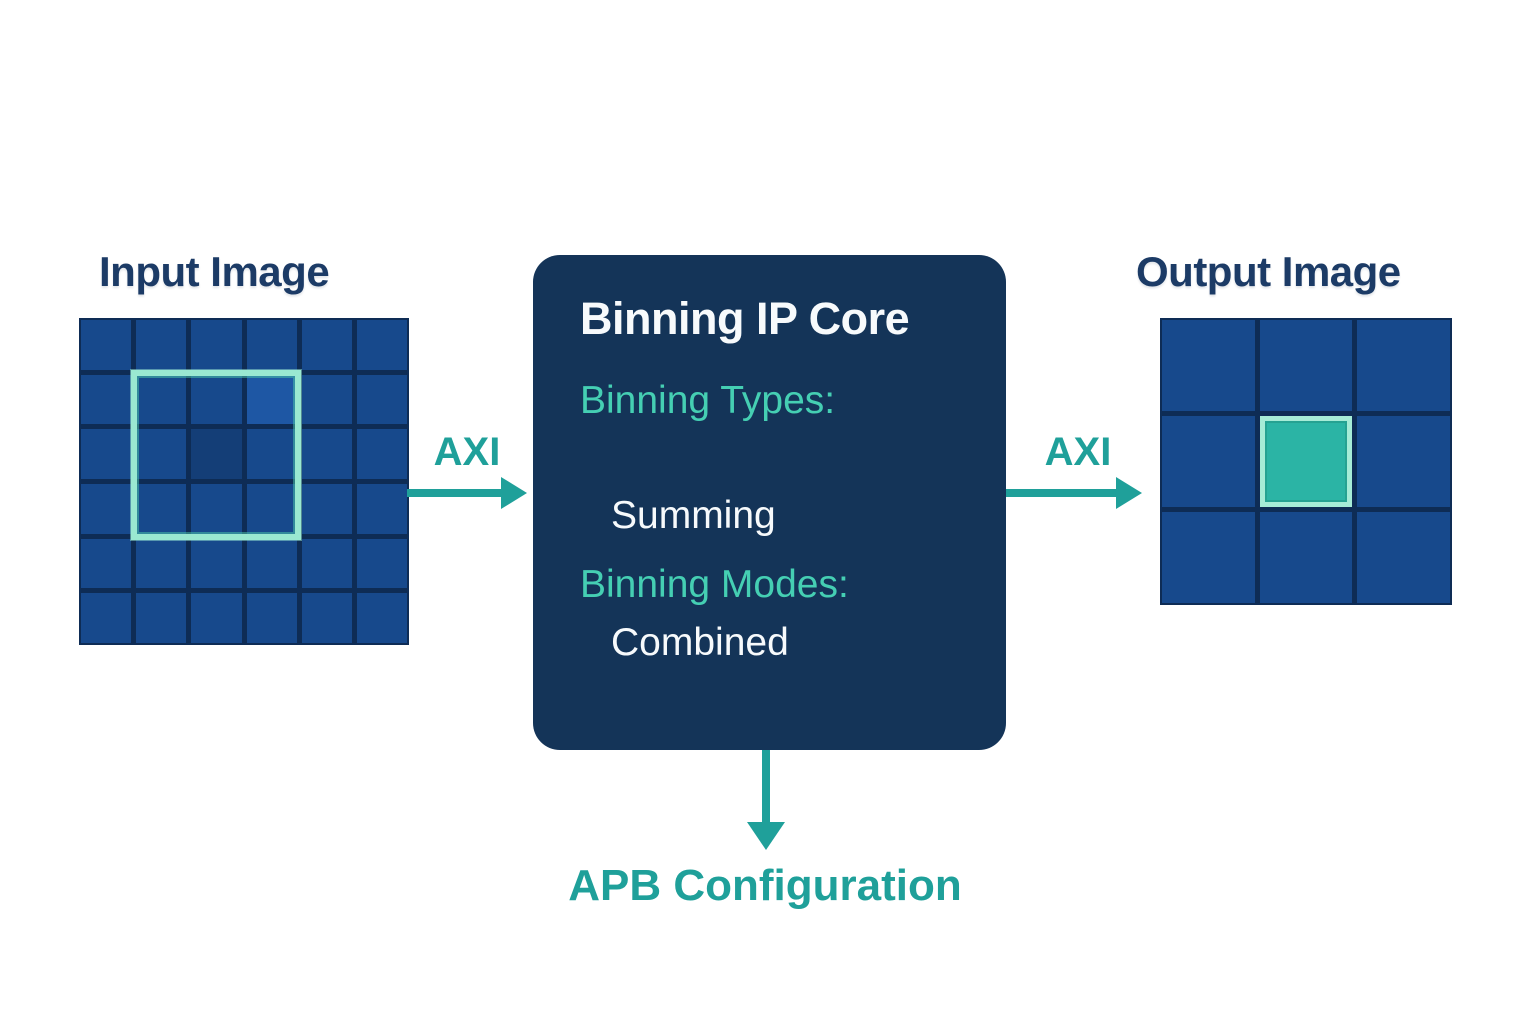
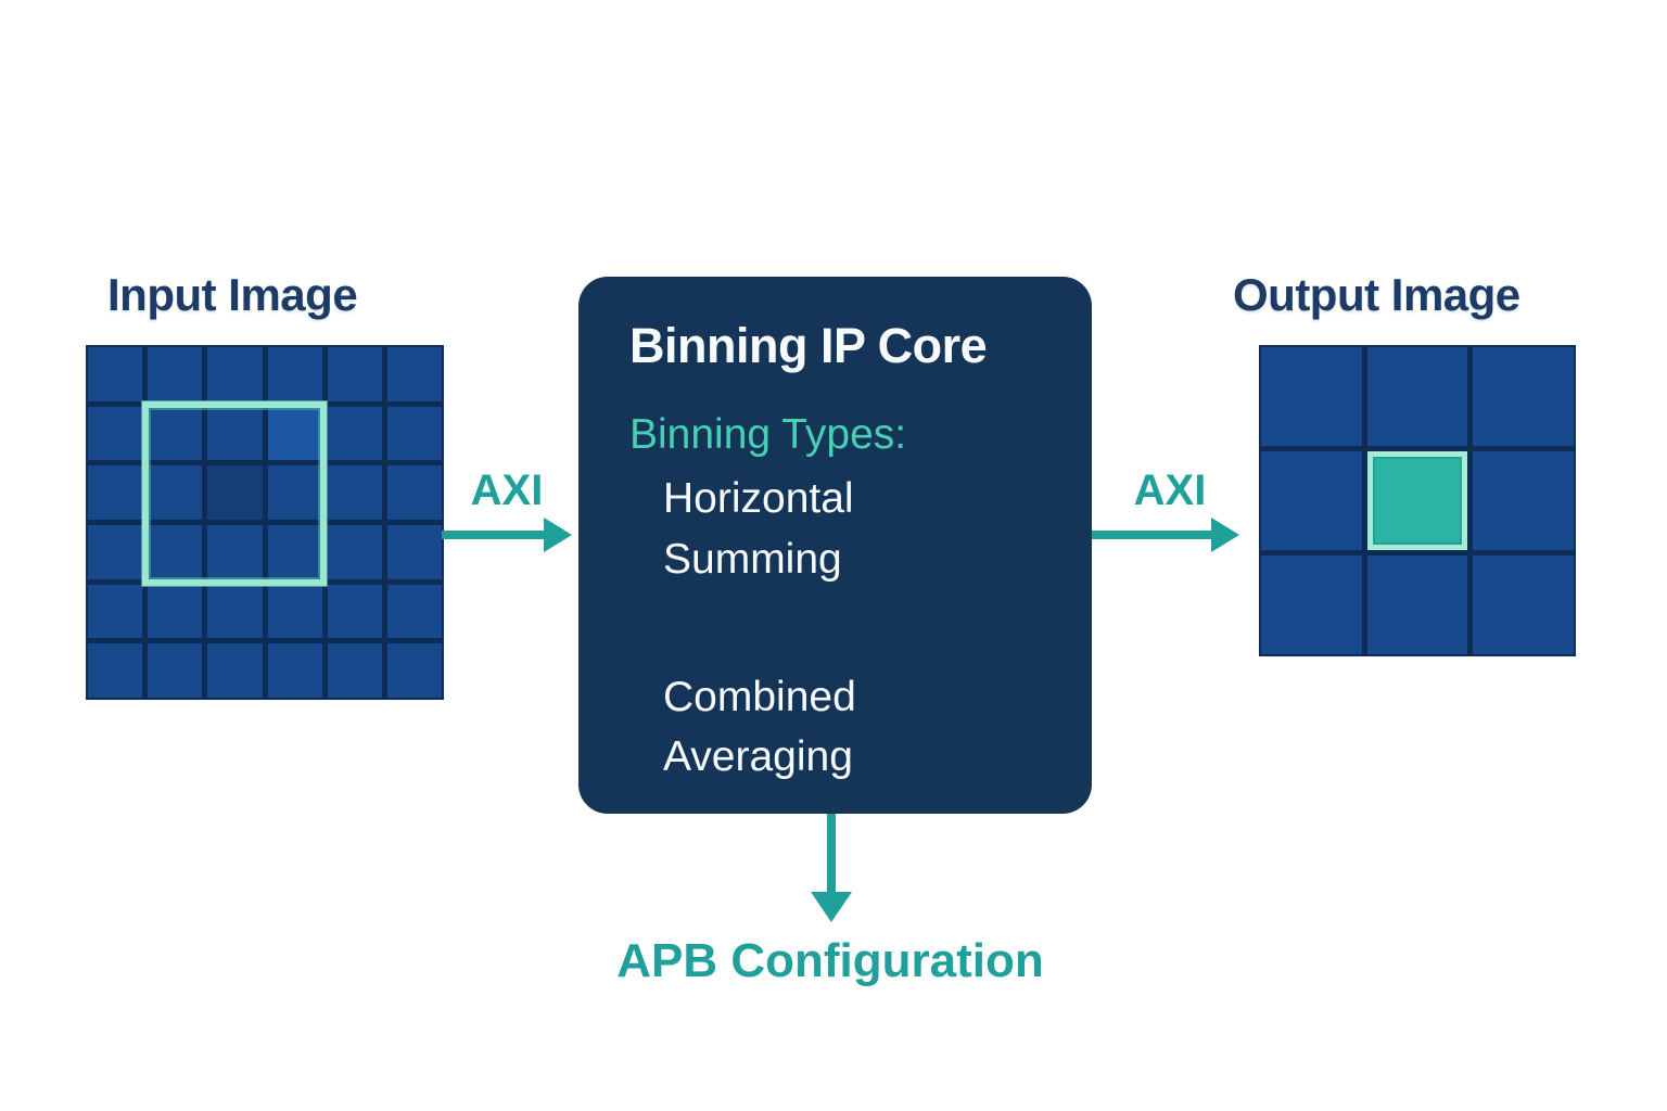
  Input Image
  AXI
  Binning IP Core
  Binning Types:
+ Horizontal
  Summing
- Binning Modes:
  Combined
+ Averaging
  AXI
  Output Image
  APB Configuration
